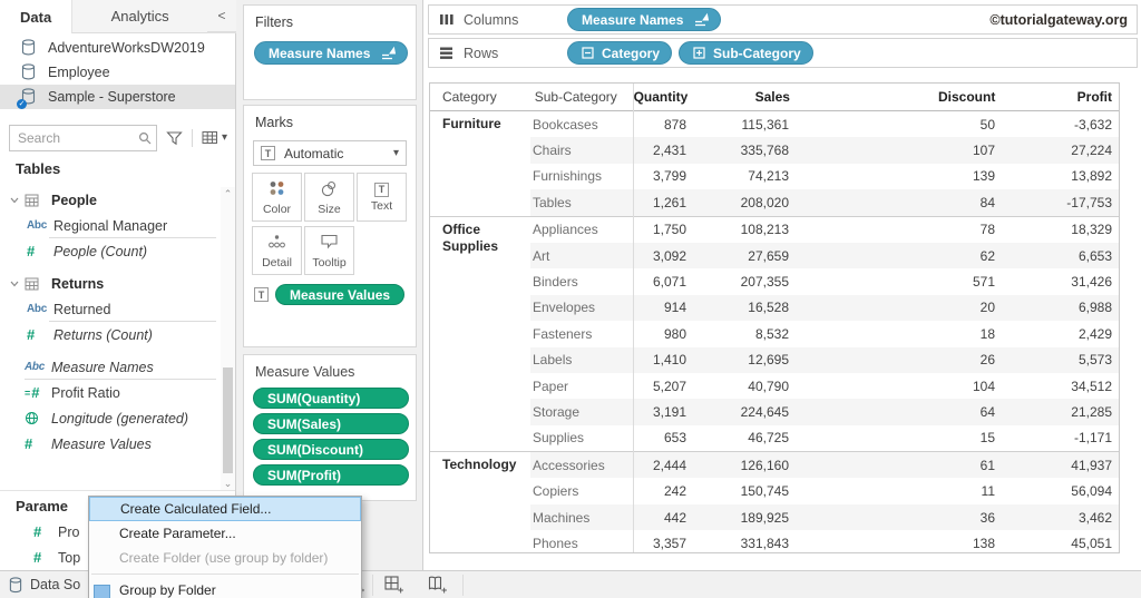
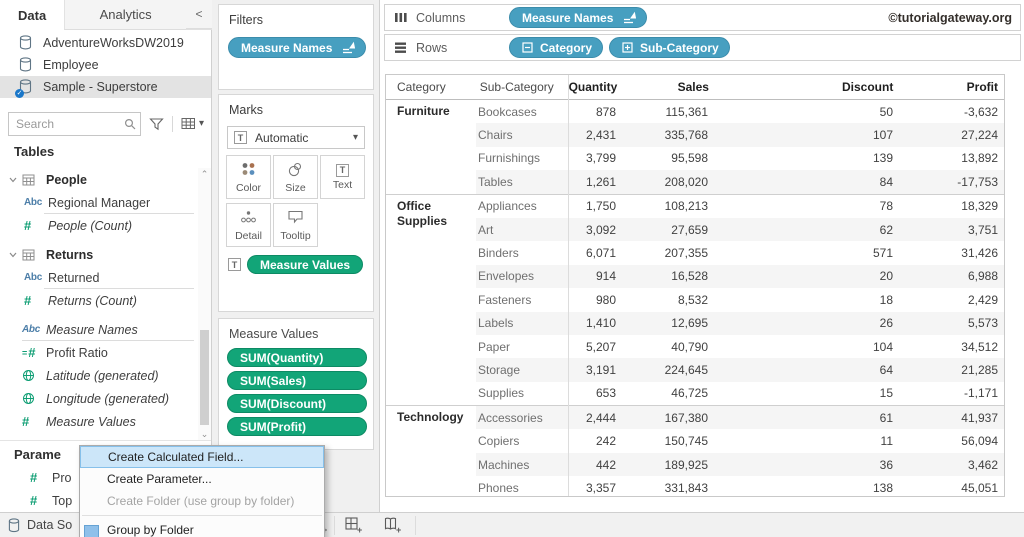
  Data
  Analytics
  <
  AdventureWorksDW2019
  Employee
  Sample - Superstore
  Search
  ▾
  Tables
  People
  Abc
  Regional Manager
  #
  People (Count)
  Returns
  Abc
  Returned
  #
  Returns (Count)
  Abc
  Measure Names
  =
  #
  Profit Ratio
+ Latitude (generated)
  Longitude (generated)
  #
  Measure Values
  ⌃
  ⌄
  Parame
  #
  Pro
  #
  Top
  Filters
  Measure Names
  Marks
  T
  Automatic
  ▾
  Color
  Size
  T
  Text
  Detail
  Tooltip
  T
  Measure Values
  Measure Values
  SUM(Quantity)
  SUM(Sales)
  SUM(Discount)
  SUM(Profit)
  Columns
  Measure Names
  ©tutorialgateway.org
  Rows
  Category
  Sub-Category
  Category
  Sub-Category
  Quantity
  Sales
  Discount
  Profit
  Furniture
  Bookcases
  878
  115,361
  50
  -3,632
  Chairs
  2,431
  335,768
  107
  27,224
  Furnishings
  3,799
- 74,213
+ 95,598
  139
  13,892
  Tables
  1,261
  208,020
  84
  -17,753
  Office Supplies
  Appliances
  1,750
  108,213
  78
  18,329
  Art
  3,092
  27,659
  62
- 6,653
+ 3,751
  Binders
  6,071
  207,355
  571
  31,426
  Envelopes
  914
  16,528
  20
  6,988
  Fasteners
  980
  8,532
  18
  2,429
  Labels
  1,410
  12,695
  26
  5,573
  Paper
  5,207
  40,790
  104
  34,512
  Storage
  3,191
  224,645
  64
  21,285
  Supplies
  653
  46,725
  15
  -1,171
  Technology
  Accessories
  2,444
- 126,160
+ 167,380
  61
  41,937
  Copiers
  242
  150,745
  11
  56,094
  Machines
  442
  189,925
  36
  3,462
  Phones
  3,357
  331,843
  138
  45,051
  Data So
  +
  +
  Create Calculated Field...
  Create Parameter...
  Create Folder (use group by folder)
  Group by Folder
